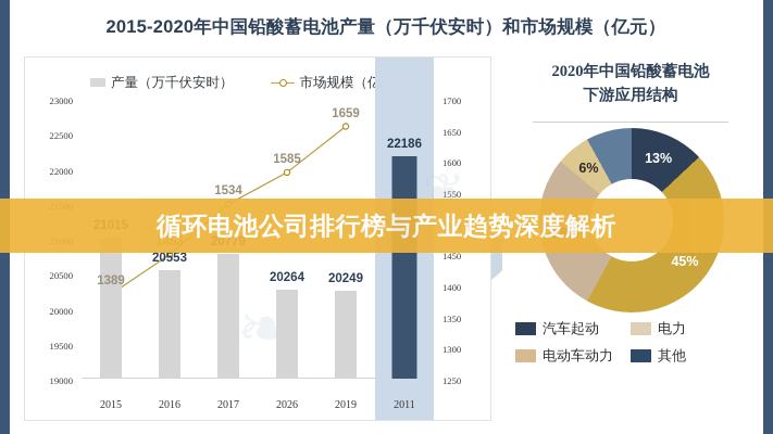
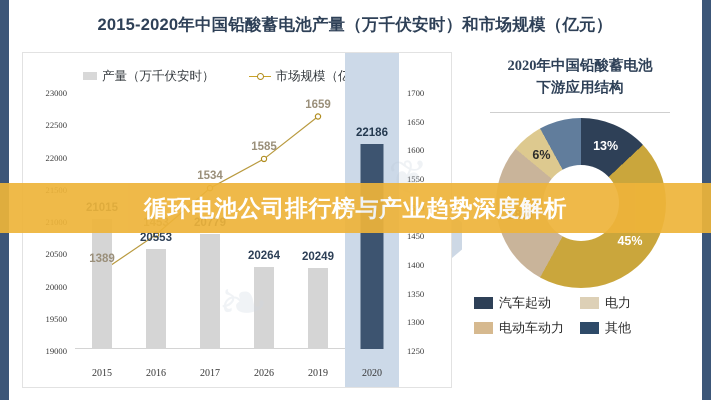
  2015-2020年中国铅酸蓄电池产量（万千伏安时）和市场规模（亿元）
  产量（万千伏安时）
  19000
  19500
  20000
  20500
  22000
  22500
  23000
  1250
  1300
  1350
  1400
  1450
  1550
  1600
  1650
  1700
  2015
  20553
  2016
  2017
  20264
  2026
  20249
  2019
  22186
- 2011
+ 2020
  1389
  1534
  1585
  1659
  ❧
  ❦
  2020年中国铅酸蓄电池
  下游应用结构
  13%
  45%
  6%
  汽车起动
  电力
  电动车动力
  其他
  循环电池公司排行榜与产业趋势深度解析
